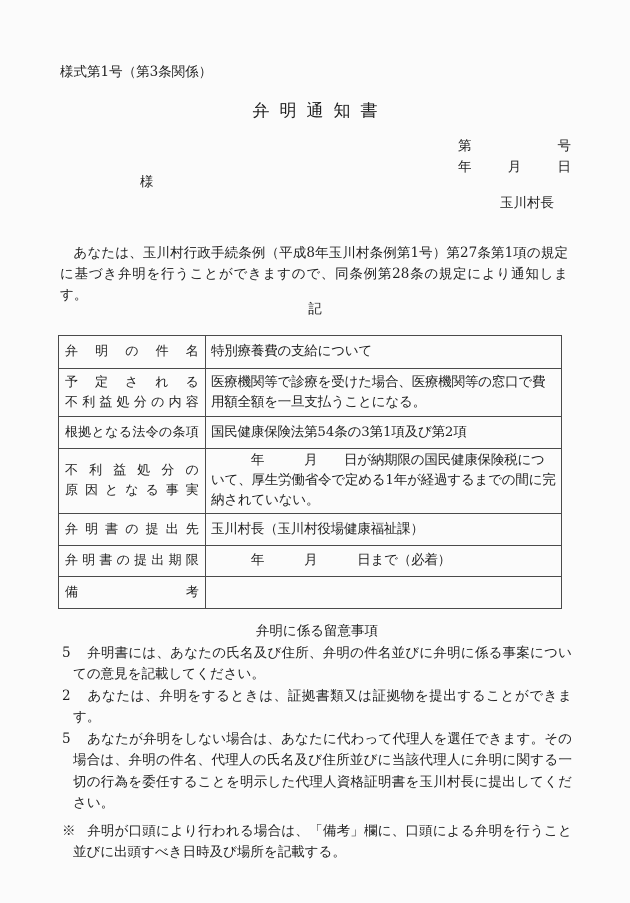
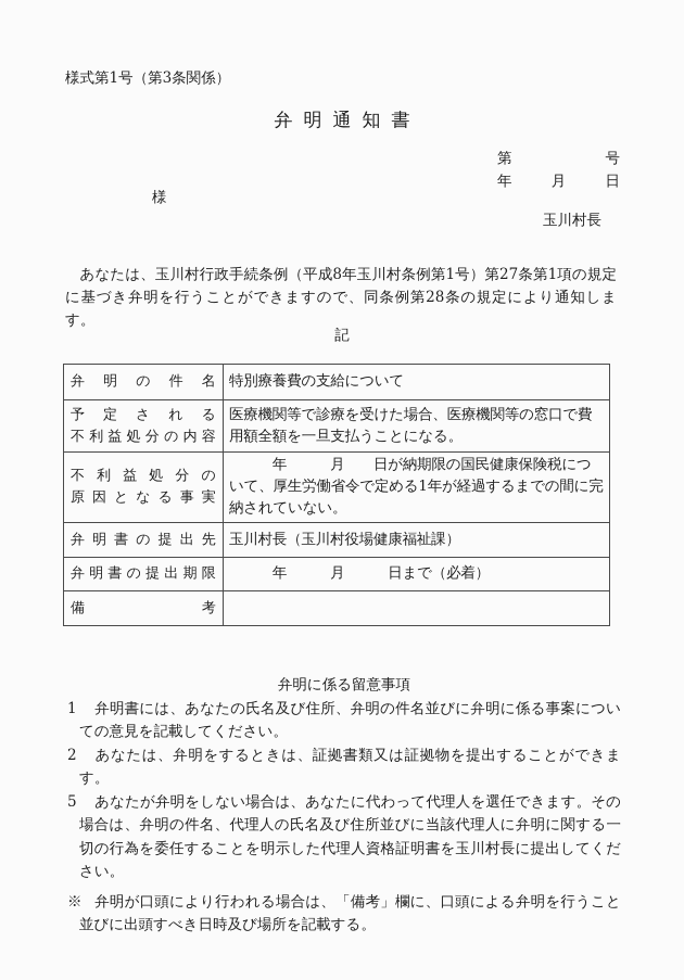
  様式第1号（第3条関係）
  弁明通知書
  第
  号
  年
  月
  日
  様
  玉川村長
  あなたは、玉川村行政手続条例（平成8年玉川村条例第1号）第27条第1項の規定に基づき弁明を行うことができますので、同条例第28条の規定により通知します。
  記
  弁明の件名	特別療養費の支給について
  予定される 不利益処分の内容	医療機関等で診療を受けた場合、医療機関等の窓口で費用額全額を一旦支払うことになる。
- 根拠となる法令の条項	国民健康保険法第54条の3第1項及び第2項
  不利益処分の 原因となる事実	年 月 日が納期限の国民健康保険税について、厚生労働省令で定める1年が経過するまでの間に完納されていない。
  弁明書の提出先	玉川村長（玉川村役場健康福祉課）
  弁明書の提出期限	年 月 日まで（必着）
  備考
  弁明に係る留意事項
- 5 弁明書には、あなたの氏名及び住所、弁明の件名並びに弁明に係る事案についての意見を記載してください。
+ 1 弁明書には、あなたの氏名及び住所、弁明の件名並びに弁明に係る事案についての意見を記載してください。
  2 あなたは、弁明をするときは、証拠書類又は証拠物を提出することができます。
  5 あなたが弁明をしない場合は、あなたに代わって代理人を選任できます。その場合は、弁明の件名、代理人の氏名及び住所並びに当該代理人に弁明に関する一切の行為を委任することを明示した代理人資格証明書を玉川村長に提出してください。
  ※ 弁明が口頭により行われる場合は、「備考」欄に、口頭による弁明を行うこと並びに出頭すべき日時及び場所を記載する。
